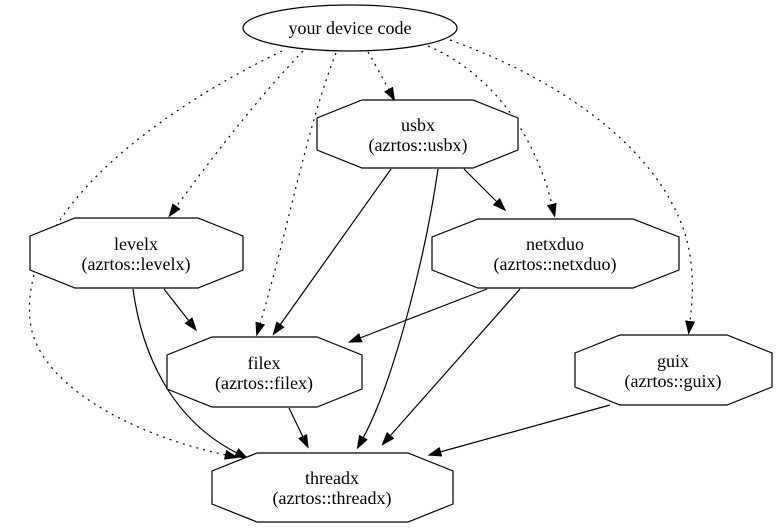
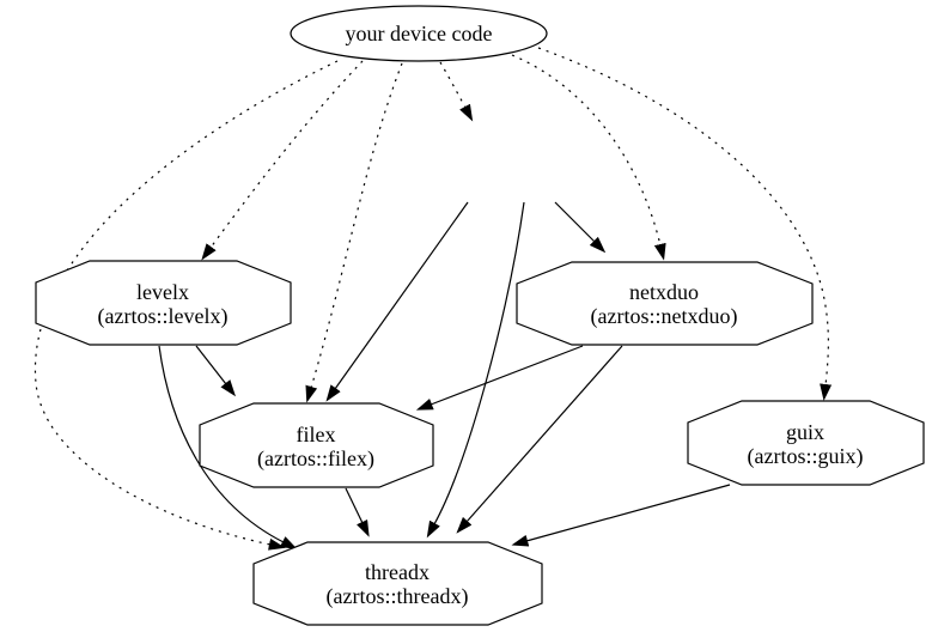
  your device code
- usbx
- (azrtos::usbx)
  levelx
  (azrtos::levelx)
  netxduo
  (azrtos::netxduo)
  filex
  (azrtos::filex)
  guix
  (azrtos::guix)
  threadx
  (azrtos::threadx)
